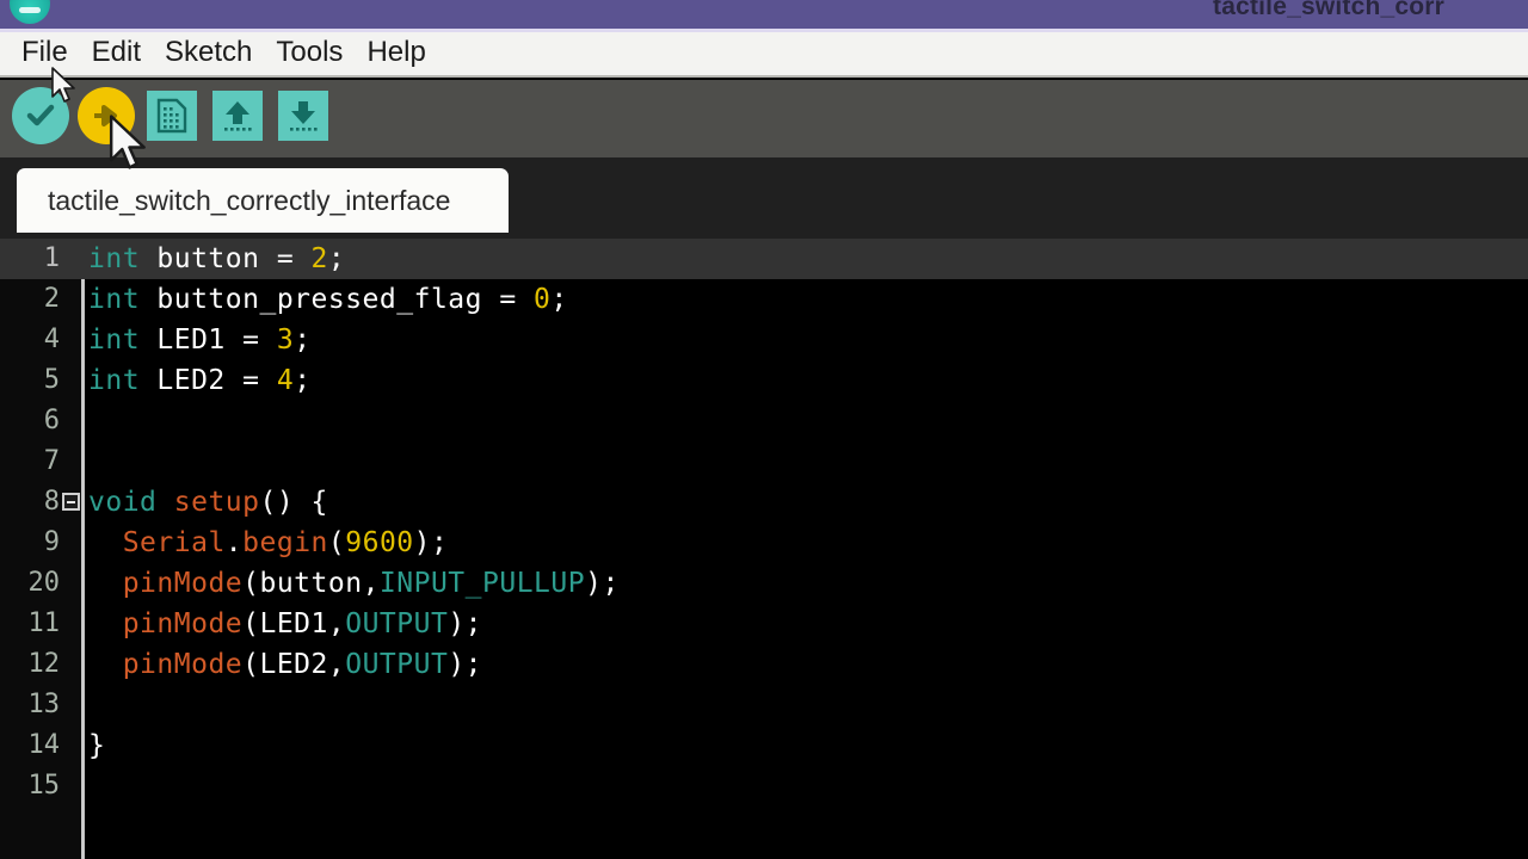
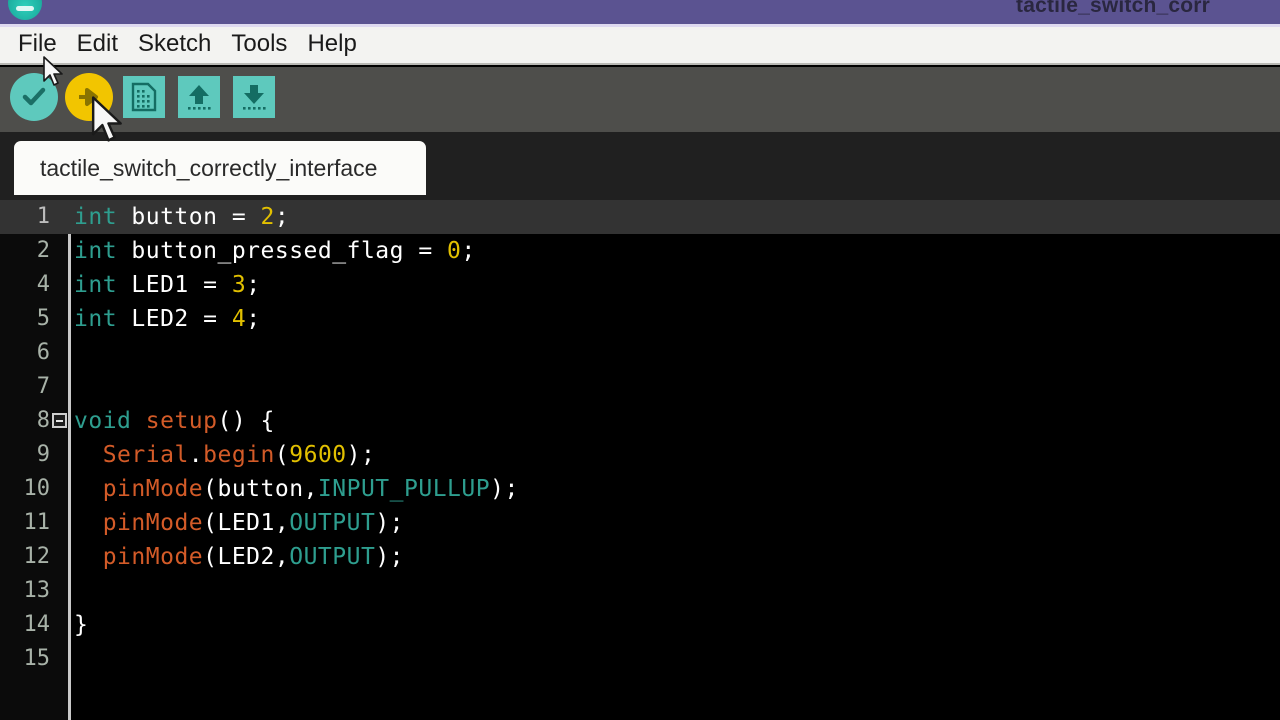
  tactile_switch_corr
  File
  Edit
  Sketch
  Tools
  Help
  tactile_switch_correctly_interface
  1
  int button = 2;
  2
  int button_pressed_flag = 0;
  4
  int LED1 = 3;
  5
  int LED2 = 4;
  6
  7
  8
  void setup() {
  9
  Serial.begin(9600);
- 20
+ 10
  pinMode(button,INPUT_PULLUP);
  11
  pinMode(LED1,OUTPUT);
  12
  pinMode(LED2,OUTPUT);
  13
  14
  }
  15
